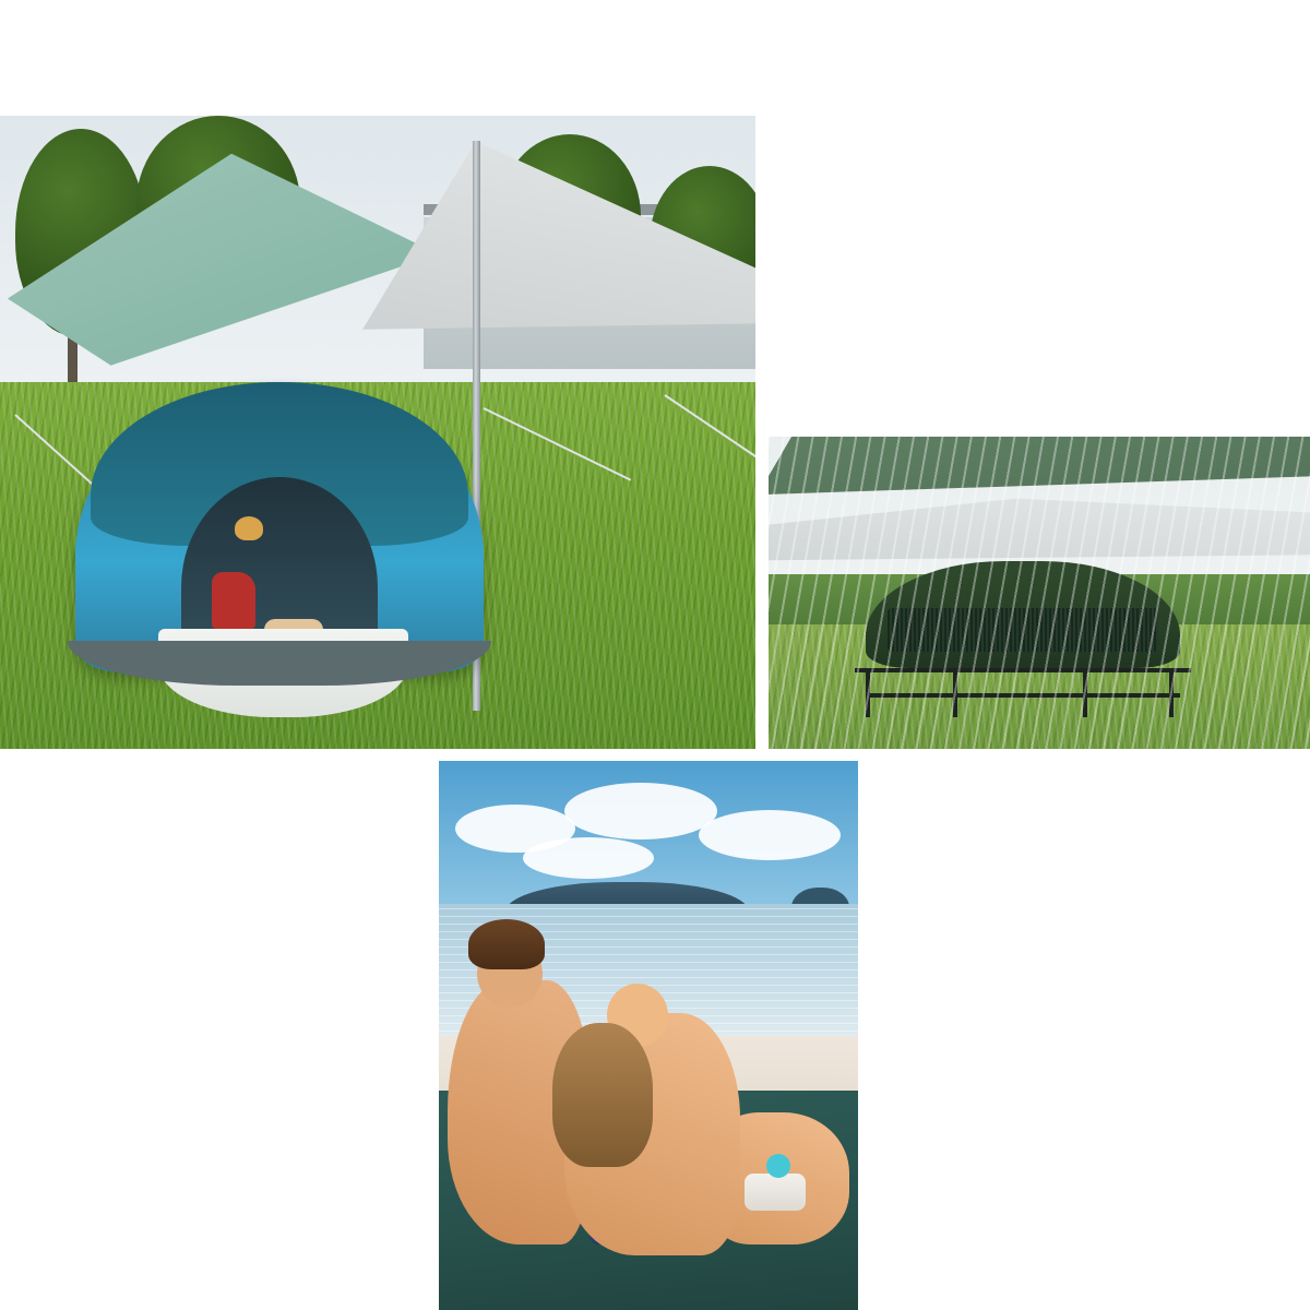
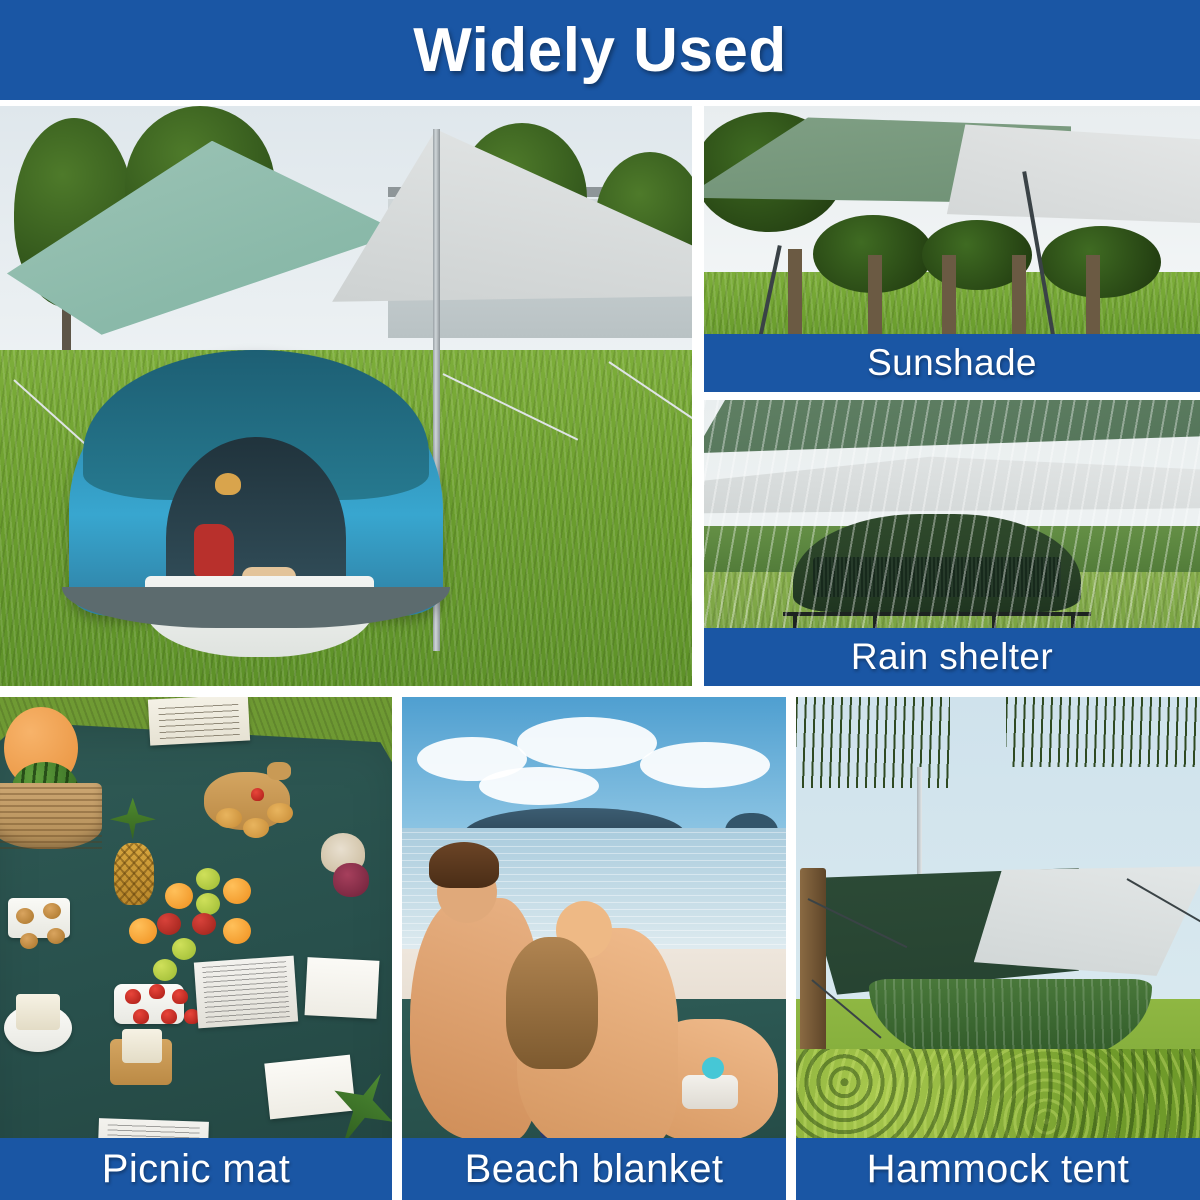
+ Widely Used
+ Sunshade
+ Rain shelter
+ Picnic mat
+ Beach blanket
+ Hammock tent
